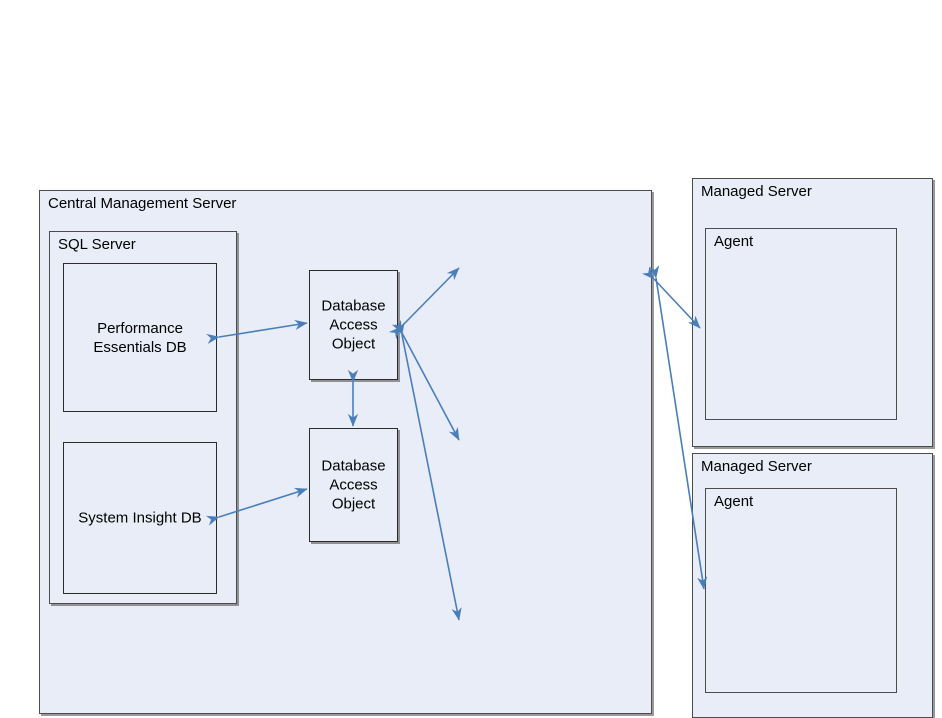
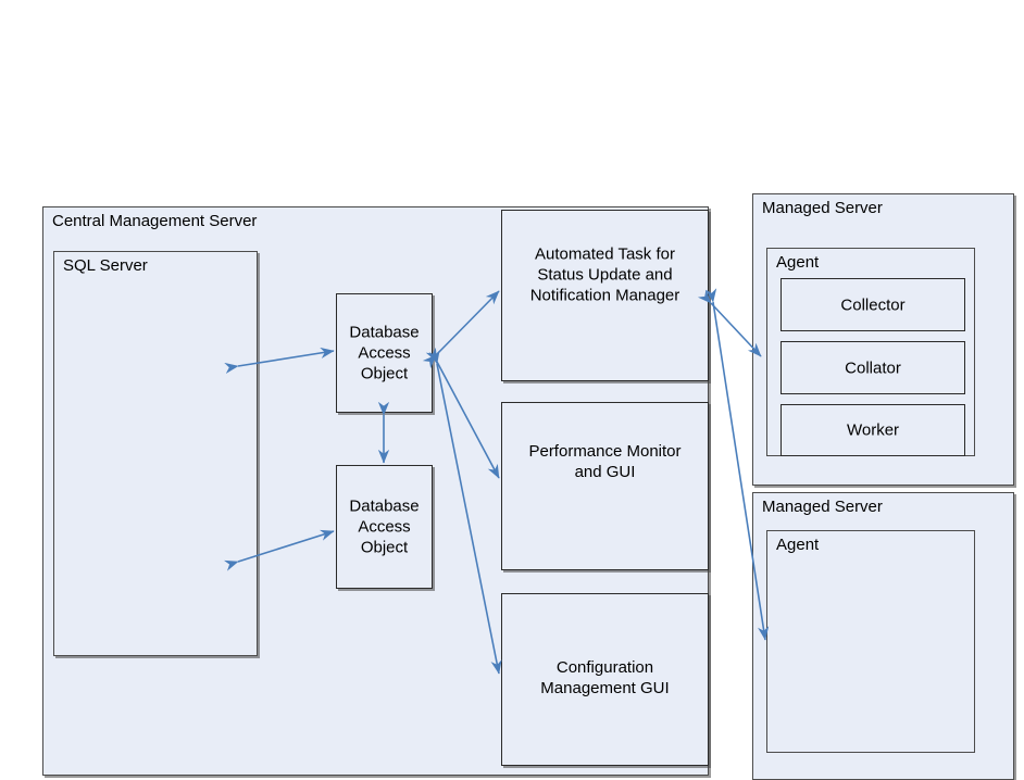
  Central Management Server
  SQL Server
- Performance
- Essentials DB
- System Insight DB
  Database
  Access
  Object
  Database
  Access
  Object
+ Automated Task for
+ Status Update and
+ Notification Manager
+ Performance Monitor
+ and GUI
+ Configuration
+ Management GUI
  Managed Server
  Agent
+ Collector
+ Collator
+ Worker
  Managed Server
  Agent
